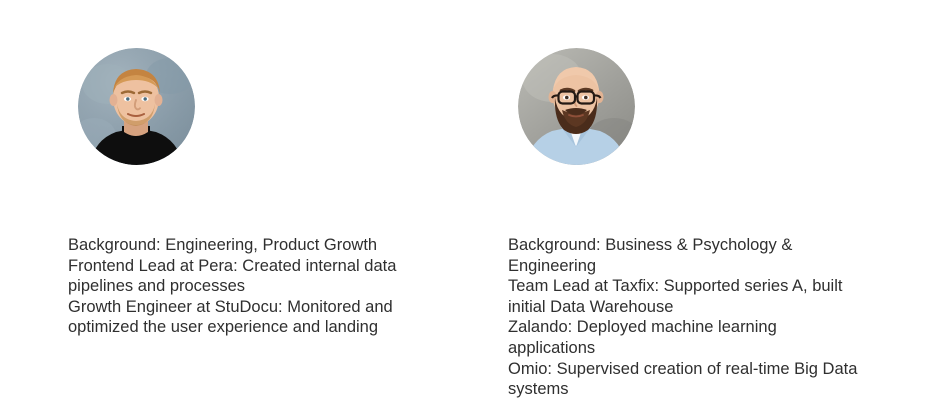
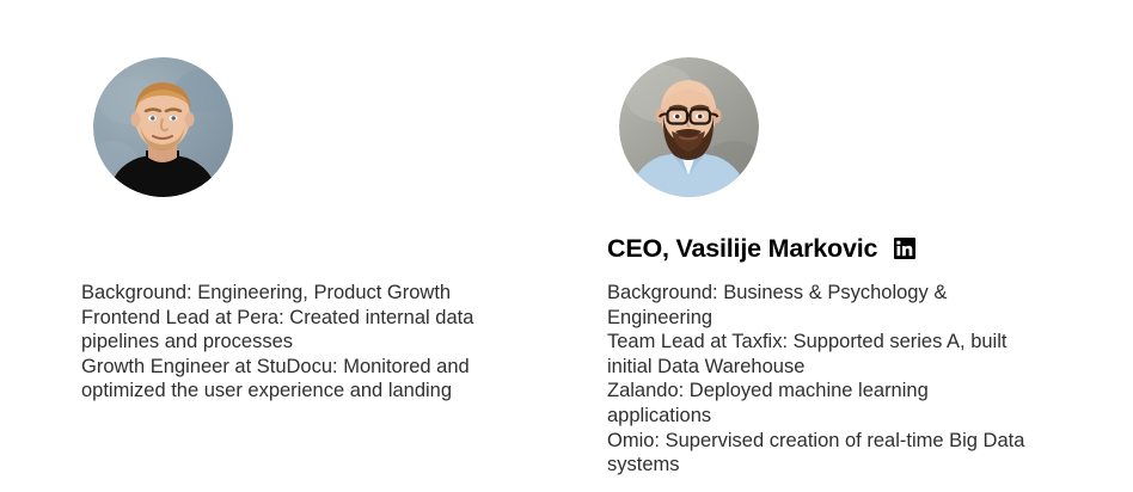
  Background: Engineering, Product Growth
  Frontend Lead at Pera: Created internal data pipelines and processes
  Growth Engineer at StuDocu: Monitored and optimized the user experience and landing
+ CEO, Vasilije Markovic
  Background: Business & Psychology & Engineering
  Team Lead at Taxfix: Supported series A, built initial Data Warehouse
  Zalando: Deployed machine learning applications
  Omio: Supervised creation of real-time Big Data systems
